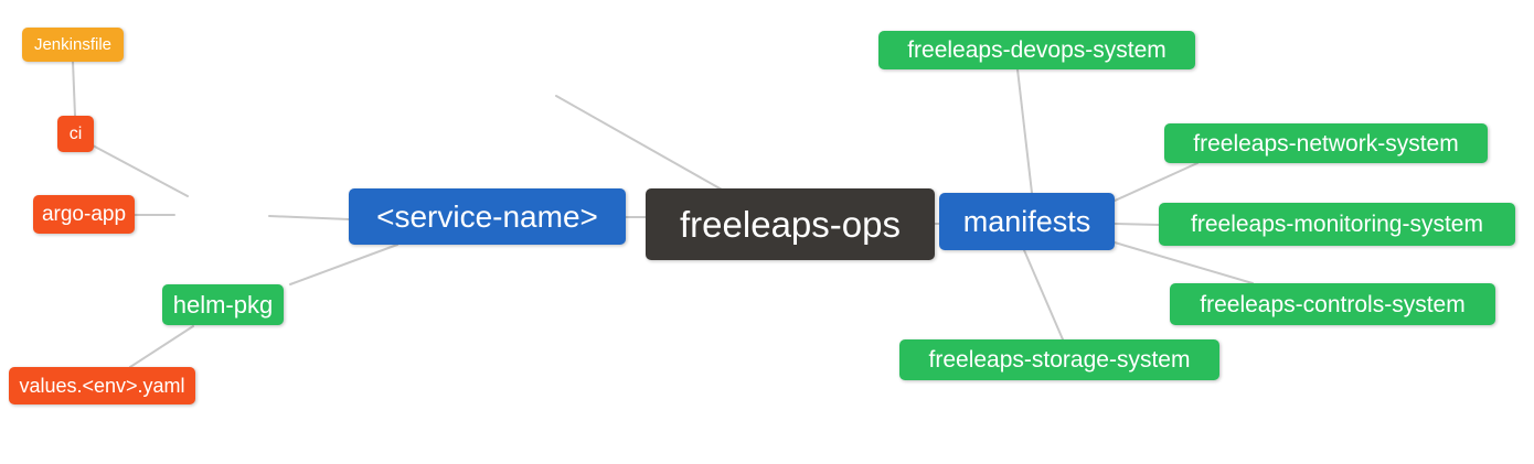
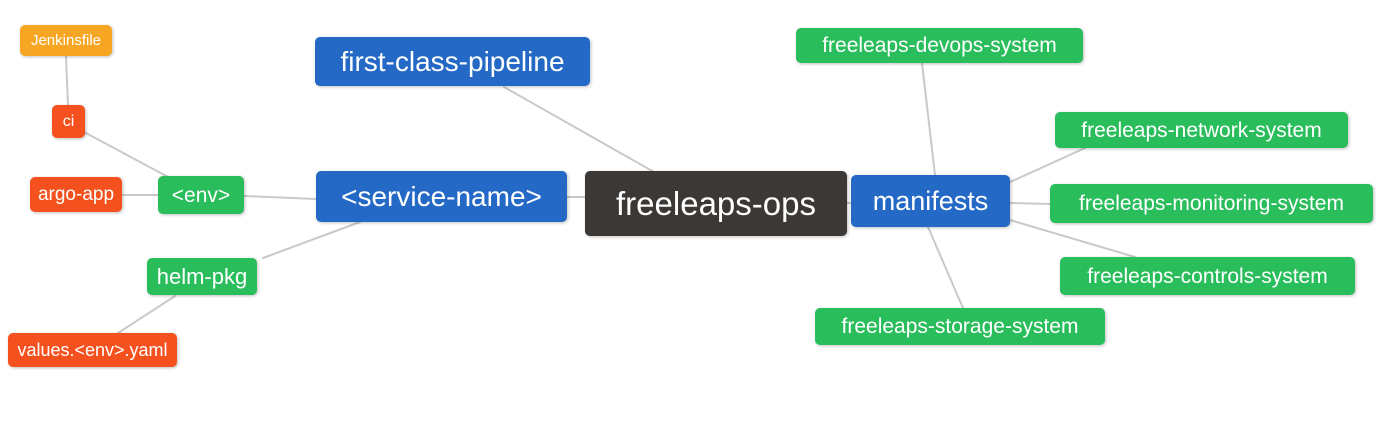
  Jenkinsfile
  ci
  argo-app
+ <env>
+ first-class-pipeline
  <service-name>
  freeleaps-ops
  manifests
  freeleaps-devops-system
  freeleaps-network-system
  freeleaps-monitoring-system
  freeleaps-controls-system
  freeleaps-storage-system
  helm-pkg
  values.<env>.yaml
